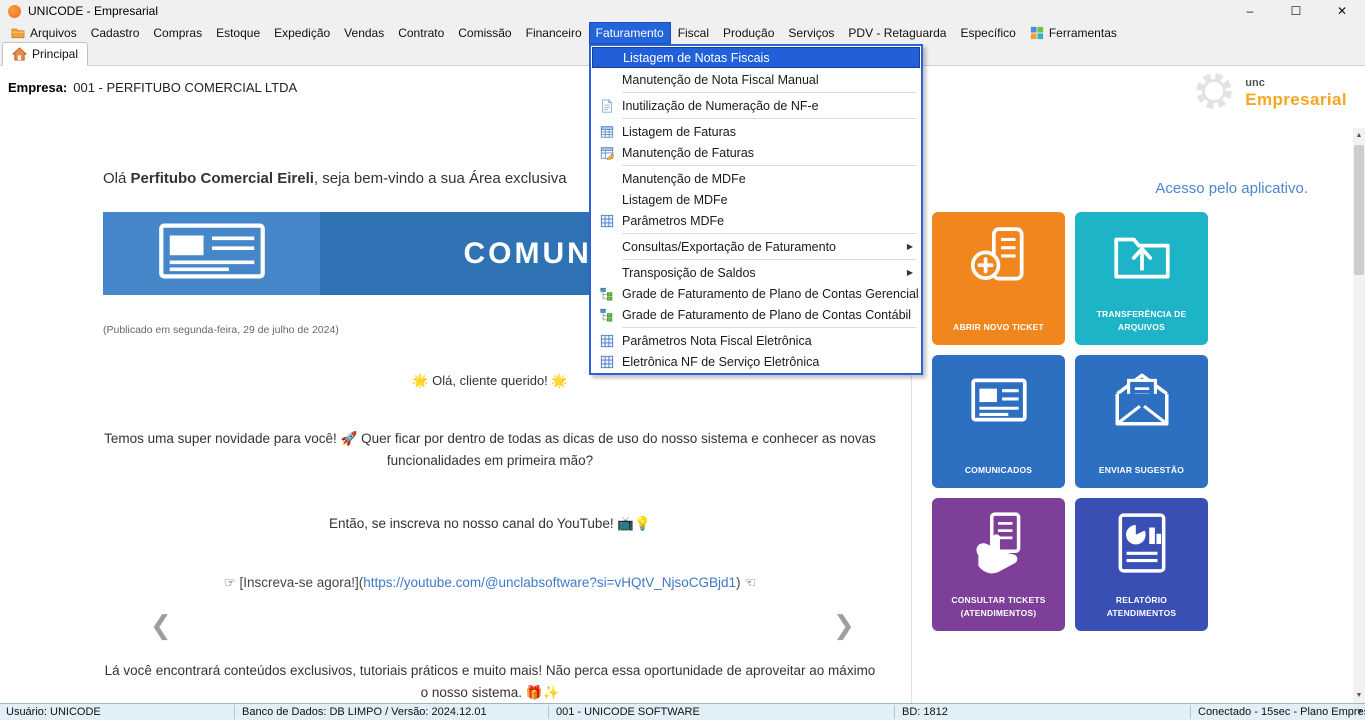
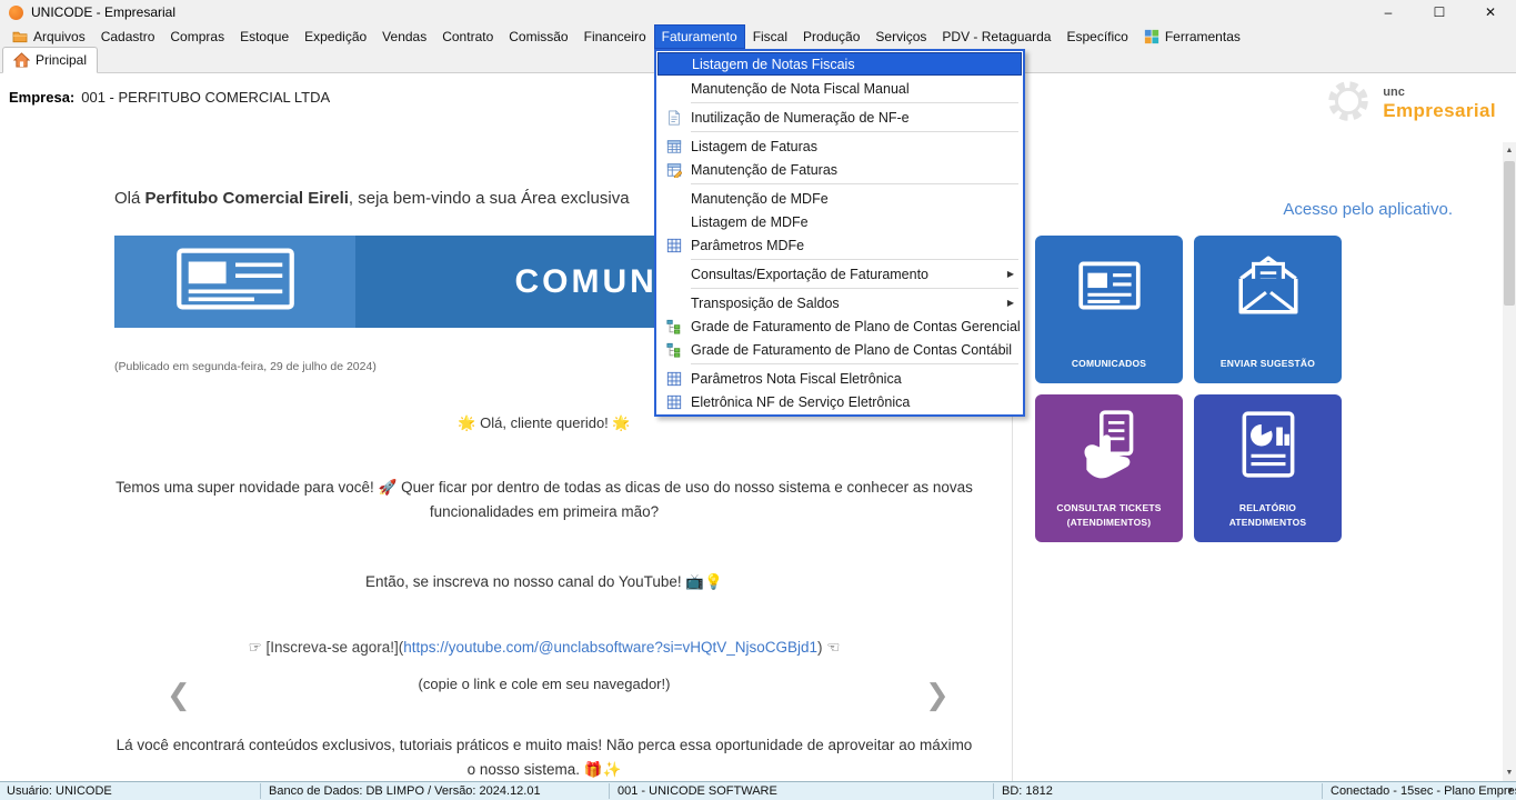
  UNICODE - Empresarial
  –
  ☐
  ✕
  Arquivos
  Cadastro
  Compras
  Estoque
  Expedição
  Vendas
  Contrato
  Comissão
  Financeiro
  Faturamento
  Fiscal
  Produção
  Serviços
  PDV - Retaguarda
  Específico
  Ferramentas
  Principal
  Empresa: 001 - PERFITUBO COMERCIAL LTDA
  unc
  Empresarial
  Olá Perfitubo Comercial Eireli, seja bem-vindo a sua Área exclusiva
  (Publicado em segunda-feira, 29 de julho de 2024)
  🌟 Olá, cliente querido! 🌟
  Temos uma super novidade para você! 🚀 Quer ficar por dentro de todas as dicas de uso do nosso sistema e conhecer as novas funcionalidades em primeira mão?
  Então, se inscreva no nosso canal do YouTube! 📺💡
  ☞ [Inscreva-se agora!](https://youtube.com/@unclabsoftware?si=vHQtV_NjsoCGBjd1) ☜
+ (copie o link e cole em seu navegador!)
  ❮
  ❯
  Lá você encontrará conteúdos exclusivos, tutoriais práticos e muito mais! Não perca essa oportunidade de aproveitar ao máximo o nosso sistema. 🎁✨
  Acesso pelo aplicativo.
- ABRIR NOVO TICKET
- TRANSFERÊNCIA DE ARQUIVOS
  COMUNICADOS
  ENVIAR SUGESTÃO
  CONSULTAR TICKETS (ATENDIMENTOS)
  RELATÓRIO ATENDIMENTOS
  Listagem de Notas Fiscais
  Manutenção de Nota Fiscal Manual
  Inutilização de Numeração de NF-e
  Listagem de Faturas
  Manutenção de Faturas
  Manutenção de MDFe
  Listagem de MDFe
  Parâmetros MDFe
  Consultas/Exportação de Faturamento
  ▶
  Transposição de Saldos
  ▶
  Grade de Faturamento de Plano de Contas Gerencial
  Grade de Faturamento de Plano de Contas Contábil
  Parâmetros Nota Fiscal Eletrônica
  Eletrônica NF de Serviço Eletrônica
  Usuário: UNICODE
  Banco de Dados: DB LIMPO / Versão: 2024.12.01
  001 - UNICODE SOFTWARE
  BD: 1812
  Conectado - 15sec - Plano Empre
  ▾
